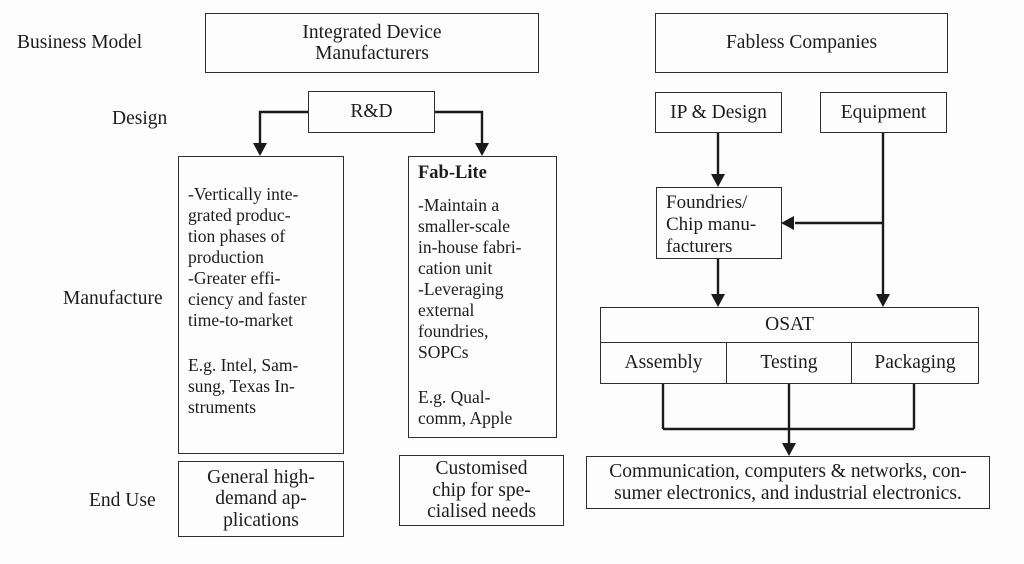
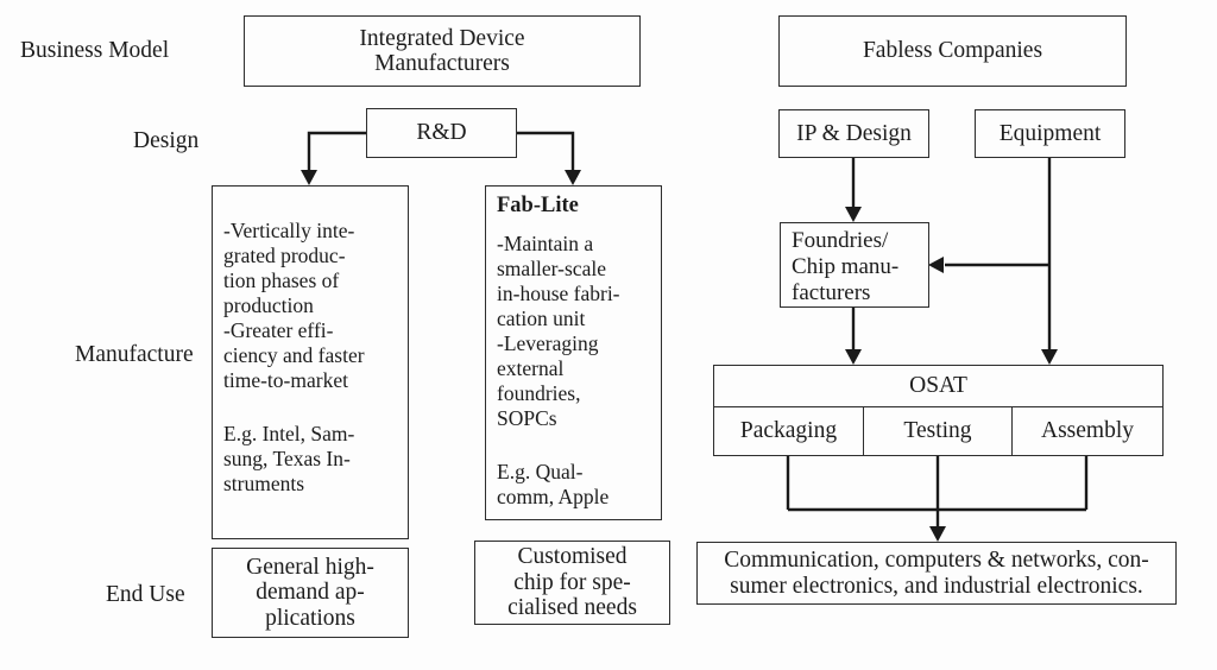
  Business Model
  Design
  Manufacture
  End Use
  Integrated Device
  Manufacturers
  R&D
  -Vertically inte-
  grated produc-
  tion phases of
  production
  -Greater effi-
  ciency and faster
  time-to-market
  E.g. Intel, Sam-
  sung, Texas In-
  struments
  Fab-Lite
  -Maintain a
  smaller-scale
  in-house fabri-
  cation unit
  -Leveraging
  external
  foundries,
  SOPCs
  E.g. Qual-
  comm, Apple
  General high-
  demand ap-
  plications
  Customised
  chip for spe-
  cialised needs
  Fabless Companies
  IP & Design
  Equipment
  Foundries/
  Chip manu-
  facturers
  OSAT
- Assembly
+ Packaging
  Testing
- Packaging
+ Assembly
  Communication, computers & networks, con-
  sumer electronics, and industrial electronics.
